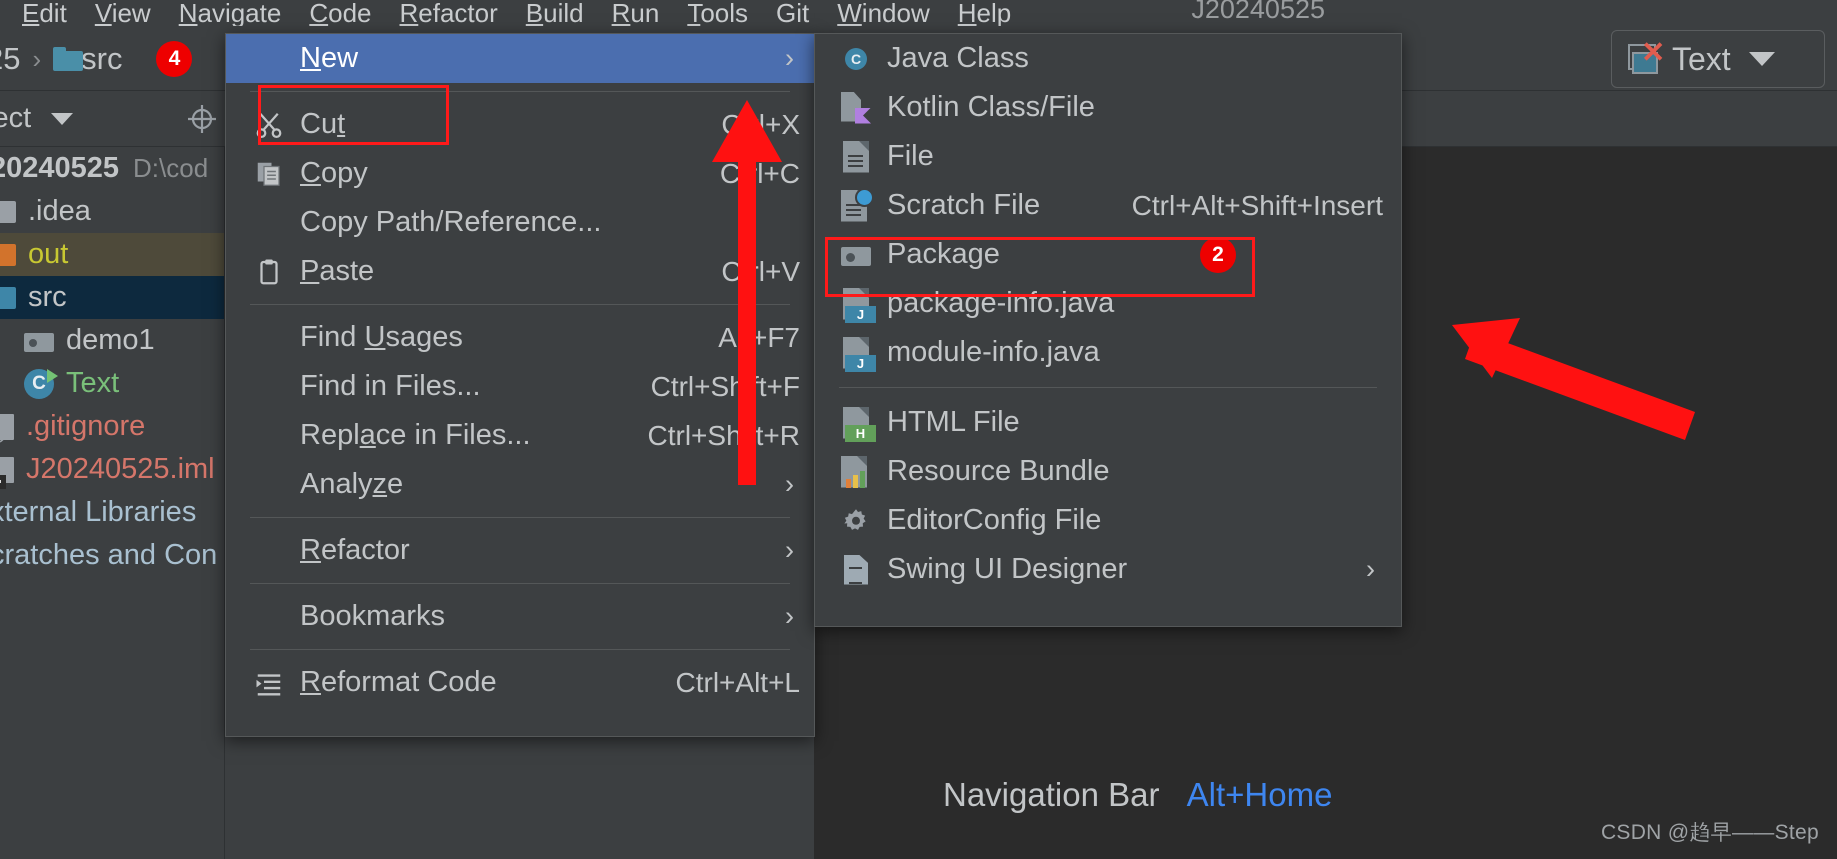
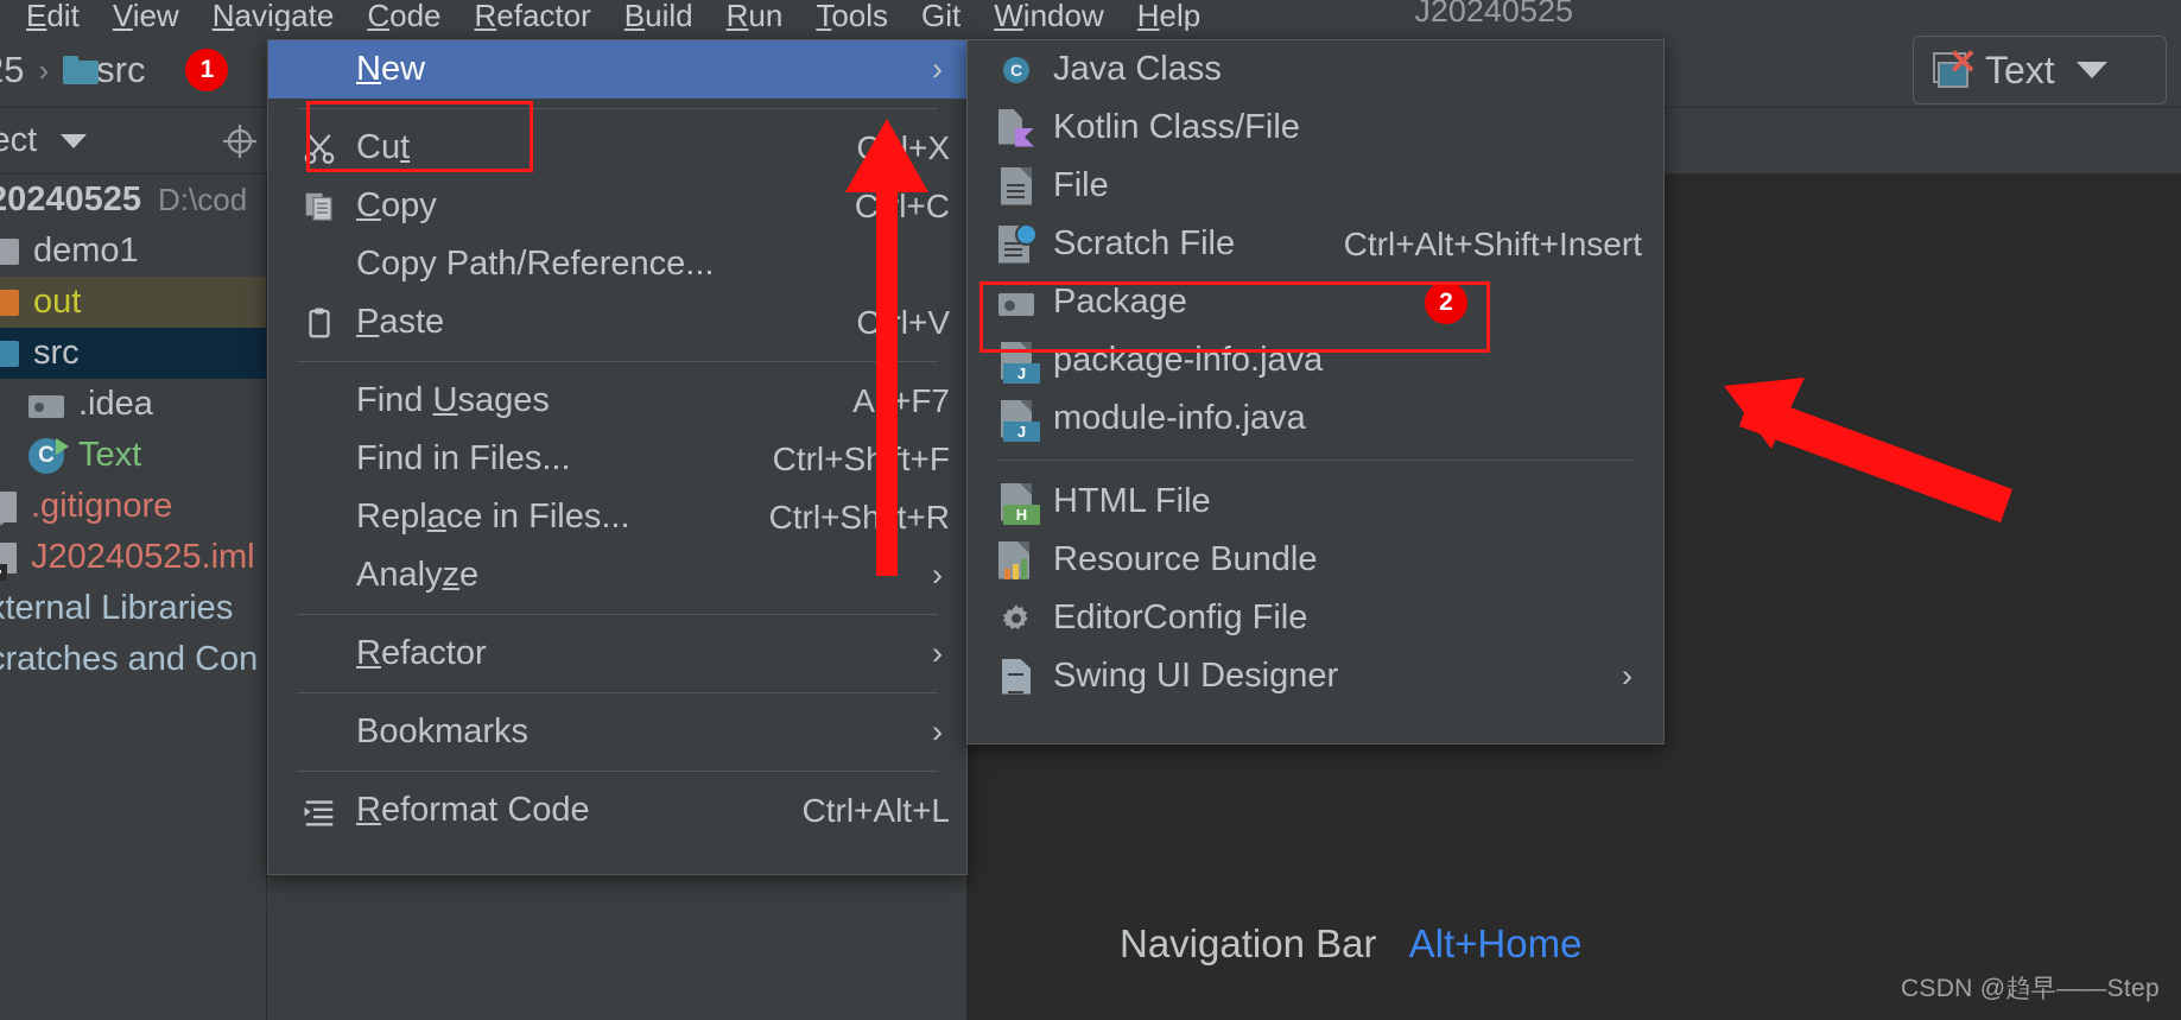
  Edit
  View
  Navigate
  Code
  Refactor
  Build
  Run
  Tools
  Git
  Window
  Help
  J20240525
  ›
  src
- 4
+ 1
  ect
  0240525
  D:\cod
- .idea
+ demo1
  out
  src
- demo1
+ .idea
  Text
  .gitignore
  J20240525.iml
  ternal Libraries
  ratches and Con
  New
  ›
  Cut
  Copy
  Copy Path/Reference...
  Paste
  Find Usages
  Find in Files...
  Ctrl+Sht+F
  Replace in Files...
  Ctrl+Sht+R
  Analyze
  ›
  Refactor
  ›
  Bookmarks
  ›
  Reformat Code
  Ctrl+Alt+L
  C
  Java Class
  Kotlin Class/File
  File
  Scratch File
  Ctrl+Alt+Shift+Insert
  Package
  2
  J
  package-info.java
  J
  module-info.java
  H
  HTML File
  Resource Bundle
  EditorConfig File
  Swing UI Designer
  ›
  Navigation Bar Alt+Home
  ✕
  Text
  CSDN @趋早——Step
